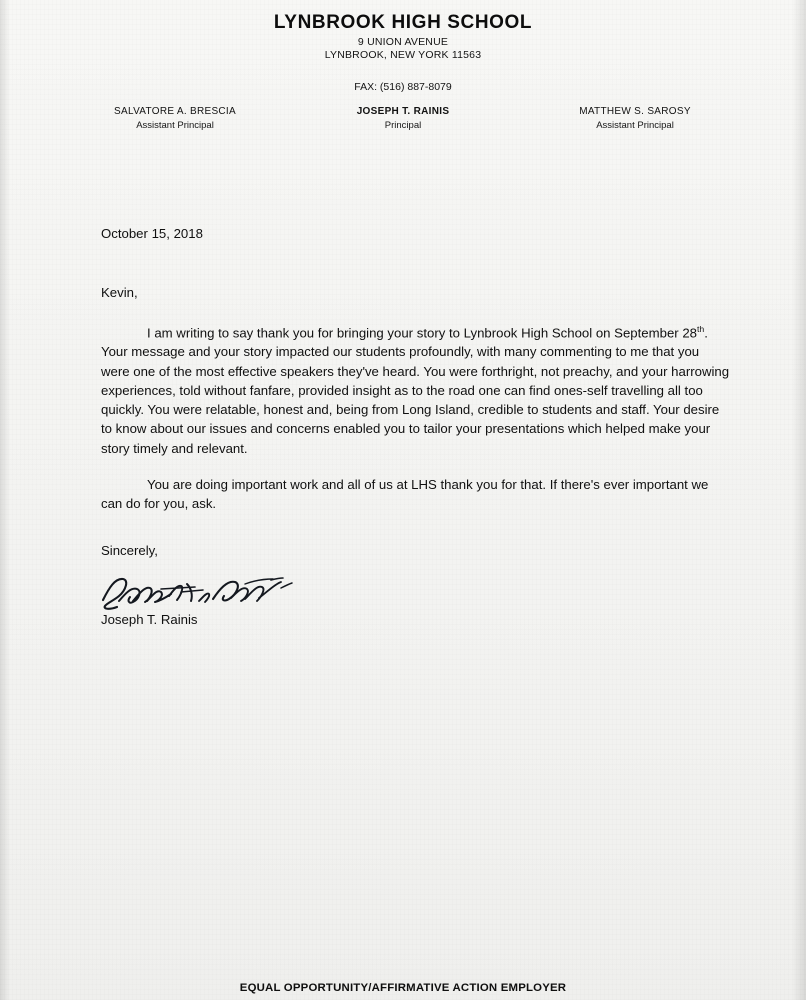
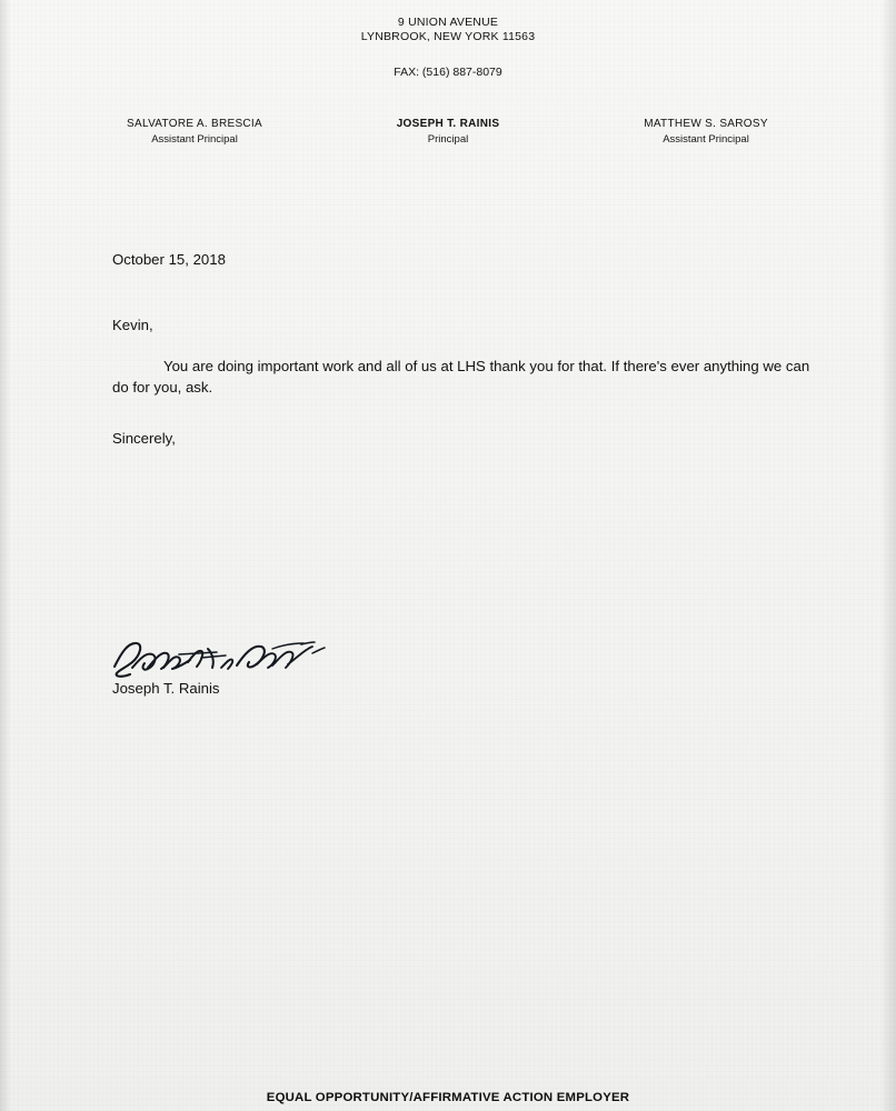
- LYNBROOK HIGH SCHOOL
  9 UNION AVENUE
  LYNBROOK, NEW YORK 11563
  FAX: (516) 887-8079
  SALVATORE A. BRESCIA
  Assistant Principal
  JOSEPH T. RAINIS
  Principal
  MATTHEW S. SAROSY
  Assistant Principal
  October 15, 2018
  Kevin,
- I am writing to say thank you for bringing your story to Lynbrook High School on September 28th. Your message and your story impacted our students profoundly, with many commenting to me that you were one of the most effective speakers they've heard. You were forthright, not preachy, and your harrowing experiences, told without fanfare, provided insight as to the road one can find ones-self travelling all too quickly. You were relatable, honest and, being from Long Island, credible to students and staff. Your desire to know about our issues and concerns enabled you to tailor your presentations which helped make your story timely and relevant.
- You are doing important work and all of us at LHS thank you for that. If there's ever important we can do for you, ask.
+ You are doing important work and all of us at LHS thank you for that. If there's ever anything we can do for you, ask.
  Sincerely,
  Joseph T. Rainis
  EQUAL OPPORTUNITY/AFFIRMATIVE ACTION EMPLOYER
